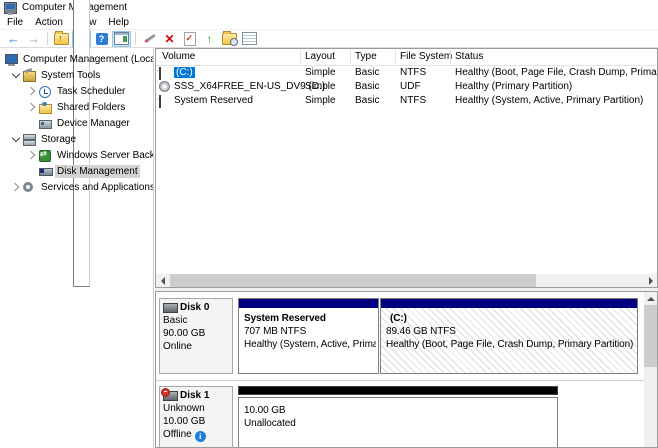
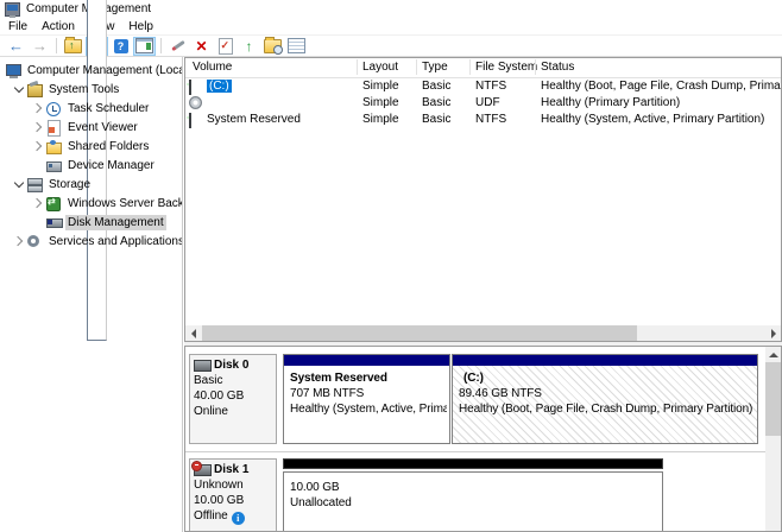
  Computeragement
  File
  Action
  Help
  ←
  →
  ↑
  ?
  ✕
  ↑
  Computer Management (Loc
  System Tools
  Task Scheduler
+ Event Viewer
  Shared Folders
  Device Manager
  Storage
  Windows Server Back
  Disk Management
  Services and Applications
  Volume
  Layout
  Type
  File System
  Status
  (C:)
  Simple
  Basic
  NTFS
  Healthy (Boot, Page File, Crash Dump, Prima
- SSS_X64FREE_EN-US_DV9 (D:)
  Simple
  Basic
  UDF
  Healthy (Primary Partition)
  System Reserved
  Simple
  Basic
  NTFS
  Healthy (System, Active, Primary Partition)
  Disk 0
  Basic
- 90.00 GB
+ 40.00 GB
  Online
  System Reserved
  707 MB NTFS
  (C:)
  89.46 GB NTFS
  Healthy (Boot, Page File, Crash Dump, Primary Partition)
  Disk 1
  Unknown
  10.00 GB
  Offline i
  10.00 GB
  Unallocated
